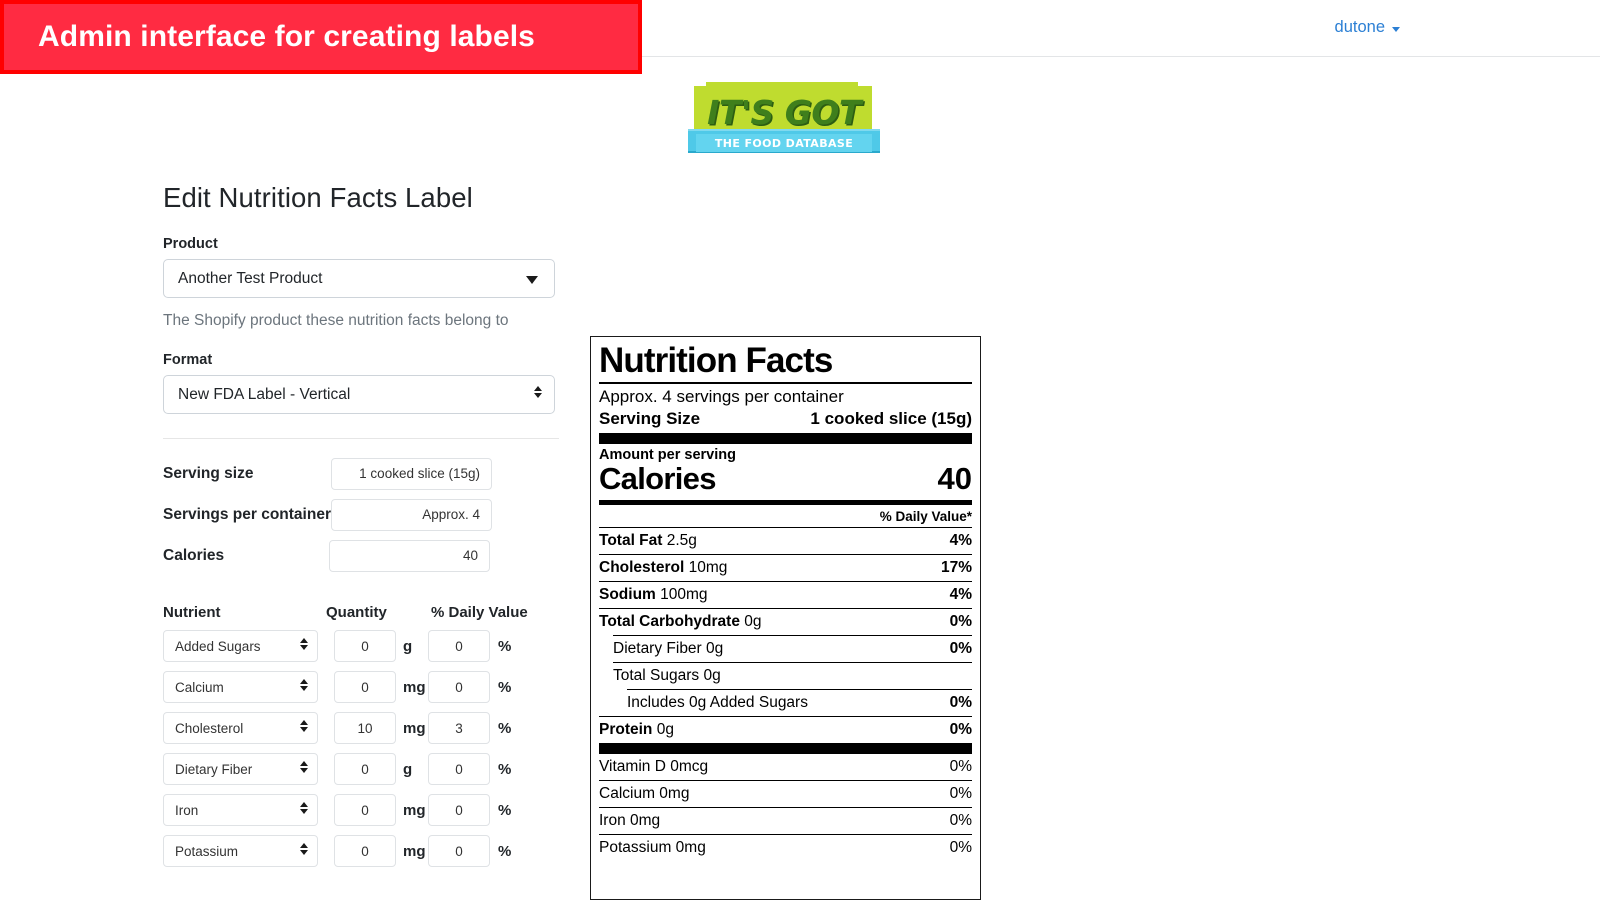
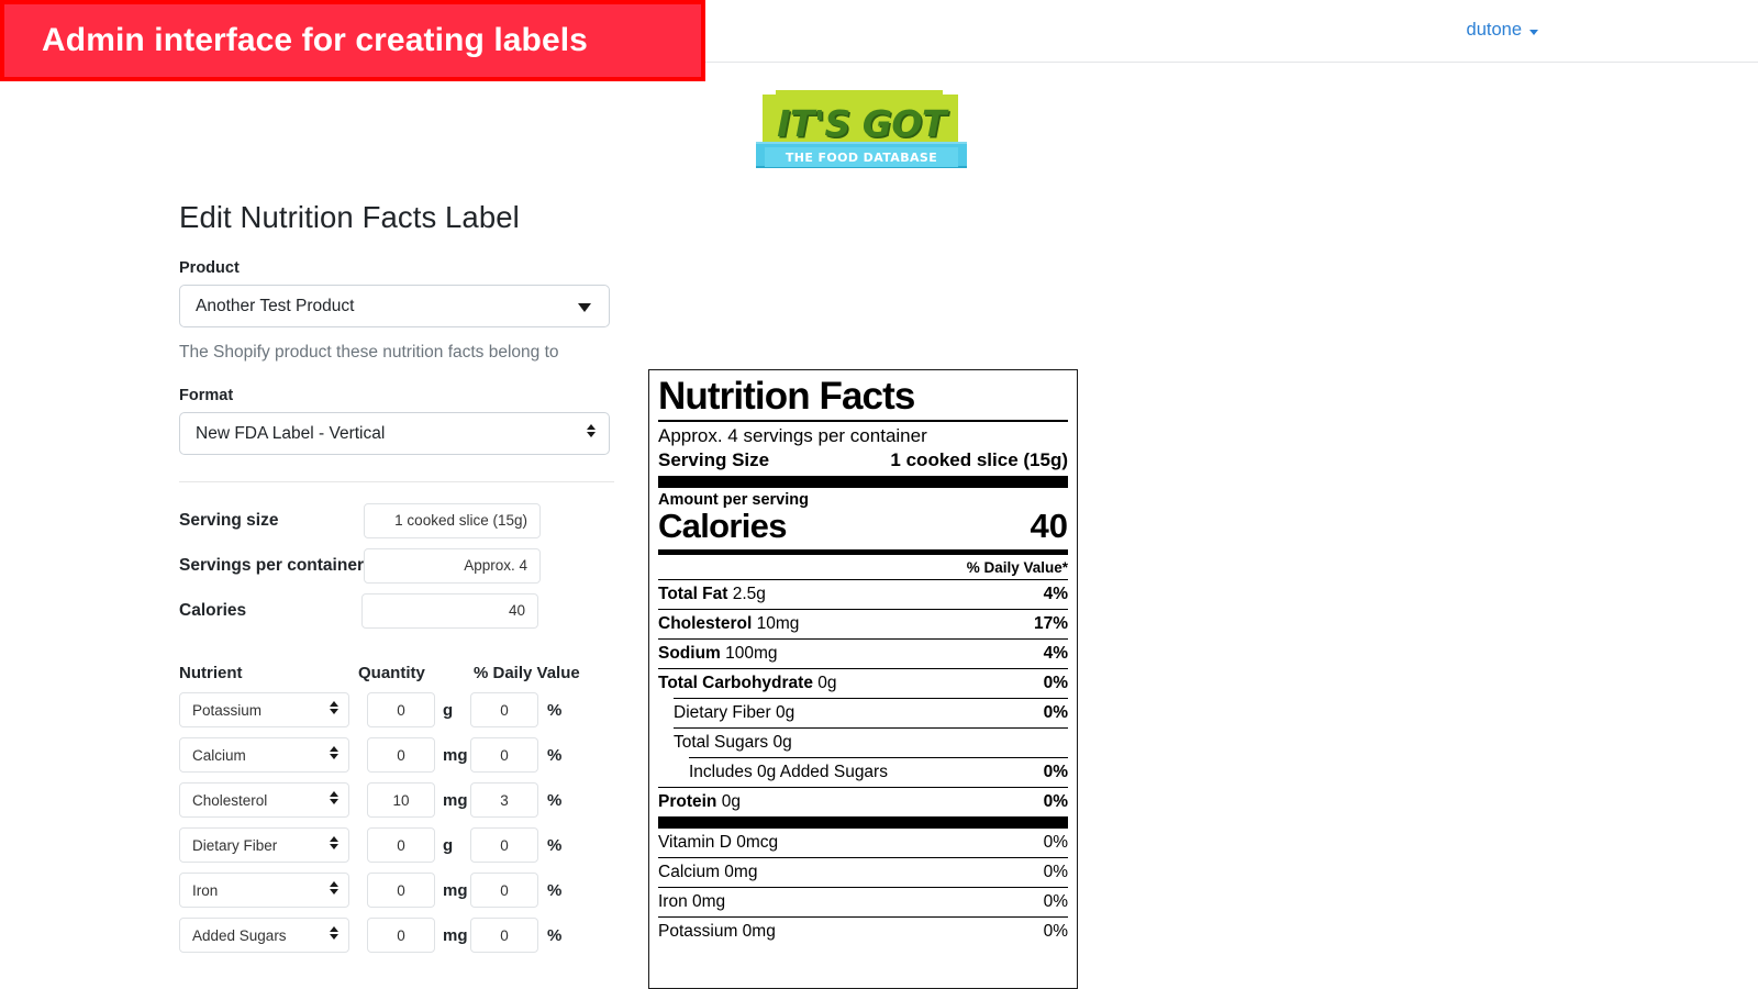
  dutone
  IT'S GOT
  THE FOOD DATABASE
  Edit Nutrition Facts Label
  Product
  Another Test Product
  The Shopify product these nutrition facts belong to
  Format
  New FDA Label - Vertical
  Serving size
  1 cooked slice (15g)
  Servings per container
  Approx. 4
  Calories
  40
  Nutrient
  Quantity
  % Daily Value
- Added Sugars
+ Potassium
  0
  g
  0
  %
  Calcium
  0
  mg
  0
  %
  Cholesterol
  10
  mg
  3
  %
  Dietary Fiber
  0
  g
  0
  %
  Iron
  0
  mg
  0
  %
- Potassium
+ Added Sugars
  0
  mg
  0
  %
  Nutrition Facts
  Approx. 4 servings per container
  Serving Size
  1 cooked slice (15g)
  Amount per serving
  Calories
  40
  % Daily Value*
  Total Fat 2.5g
  4%
  Cholesterol 10mg
  17%
  Sodium 100mg
  4%
  Total Carbohydrate 0g
  0%
  Dietary Fiber 0g
  0%
  Total Sugars 0g
  Includes 0g Added Sugars
  0%
  Protein 0g
  0%
  Vitamin D 0mcg
  0%
  Calcium 0mg
  0%
  Iron 0mg
  0%
  Potassium 0mg
  0%
  Admin interface for creating labels
